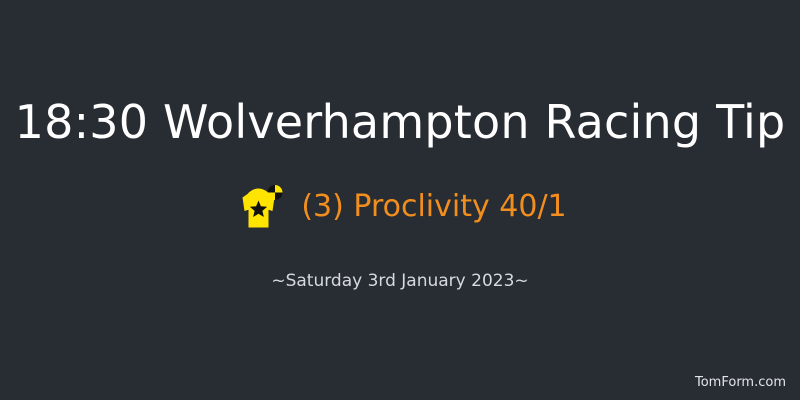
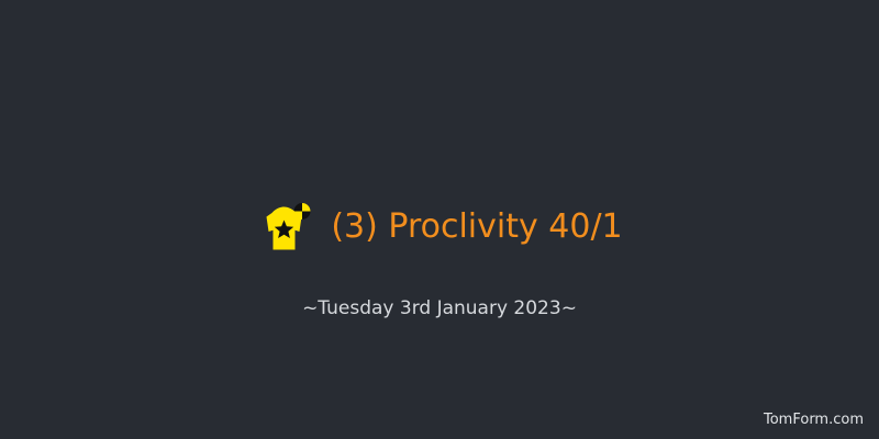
- 18:30 Wolverhampton Racing Tip
  (3) Proclivity 40/1
- ~Saturday 3rd January 2023~
+ ~Tuesday 3rd January 2023~
  TomForm.com
